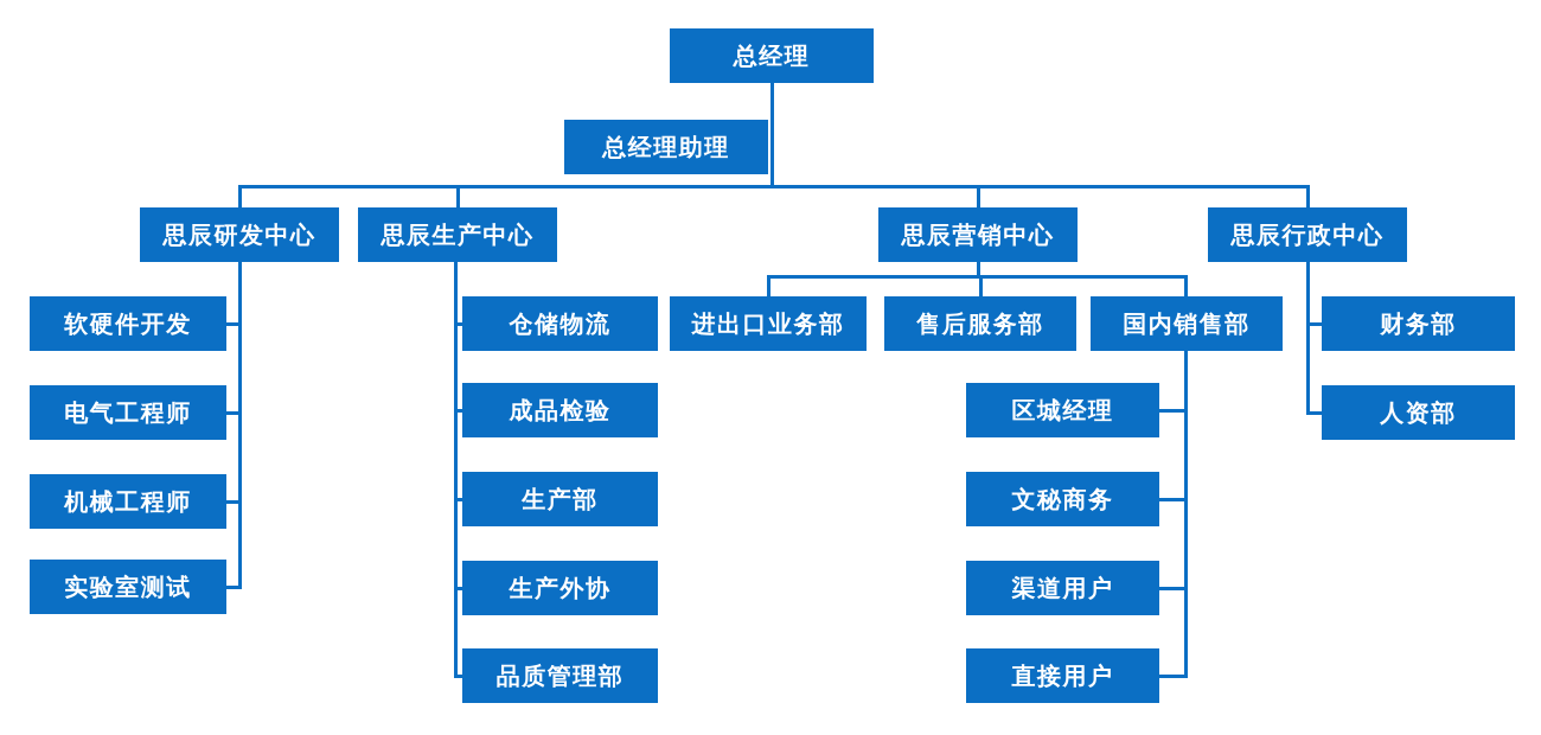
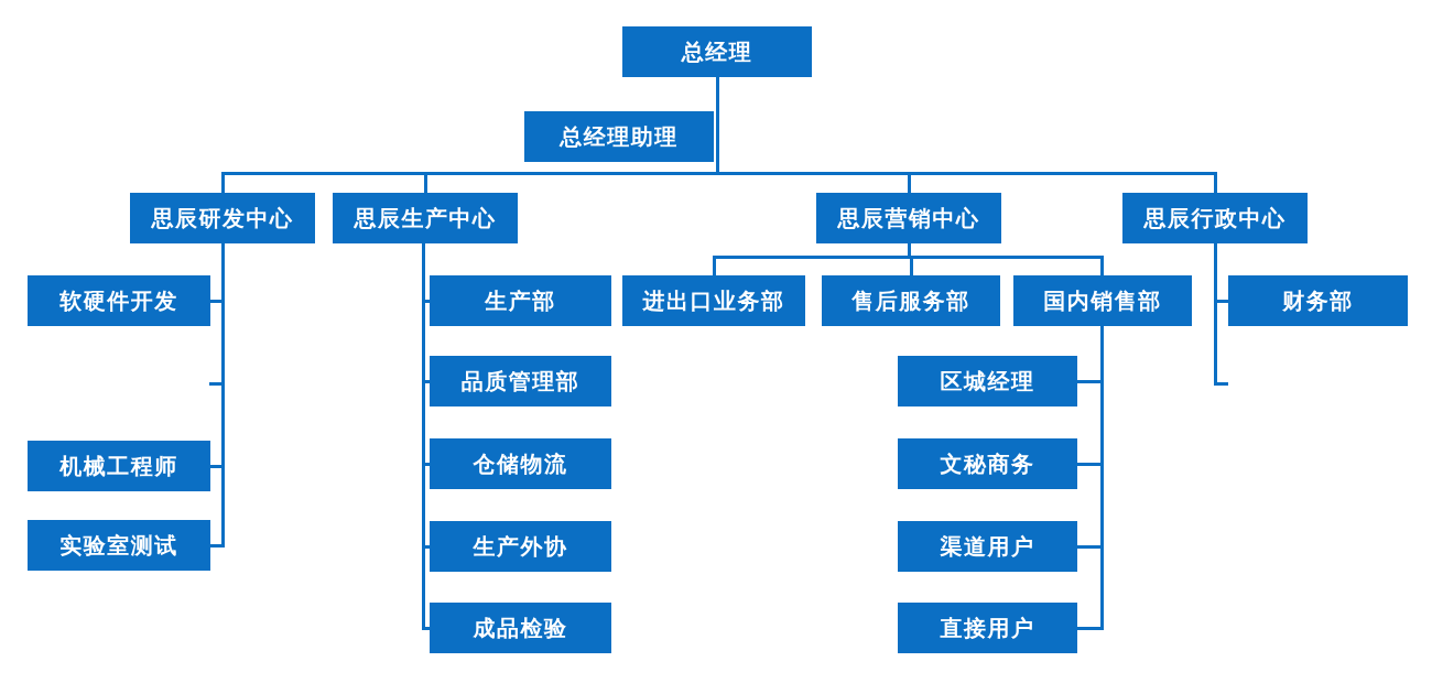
  总经理
  总经理助理
  思辰研发中心
  思辰生产中心
  思辰营销中心
  思辰行政中心
  软硬件开发
- 电气工程师
  机械工程师
  实验室测试
- 仓储物流
+ 生产部
- 成品检验
+ 品质管理部
- 生产部
+ 仓储物流
  生产外协
- 品质管理部
+ 成品检验
  进出口业务部
  售后服务部
  国内销售部
  区城经理
  文秘商务
  渠道用户
  直接用户
  财务部
- 人资部
